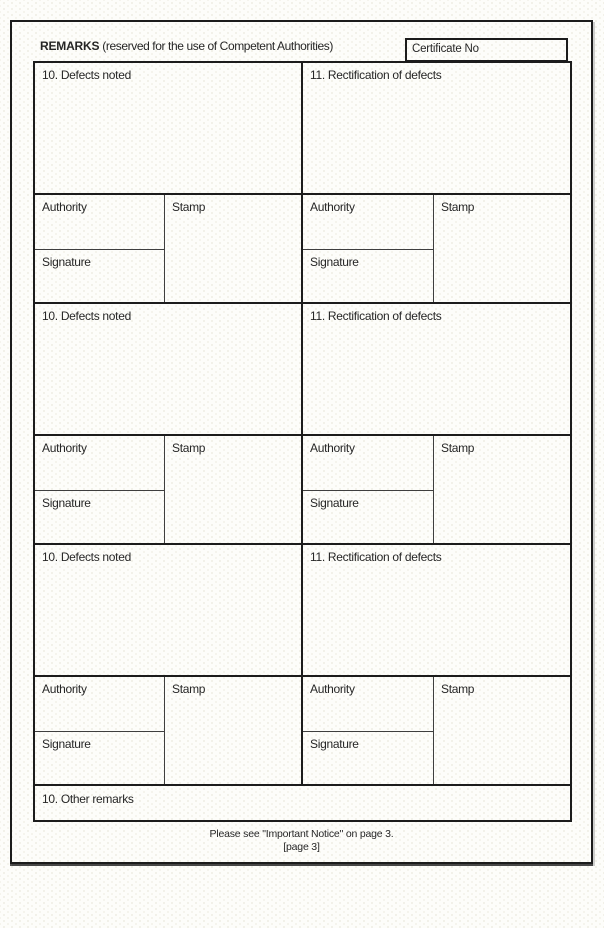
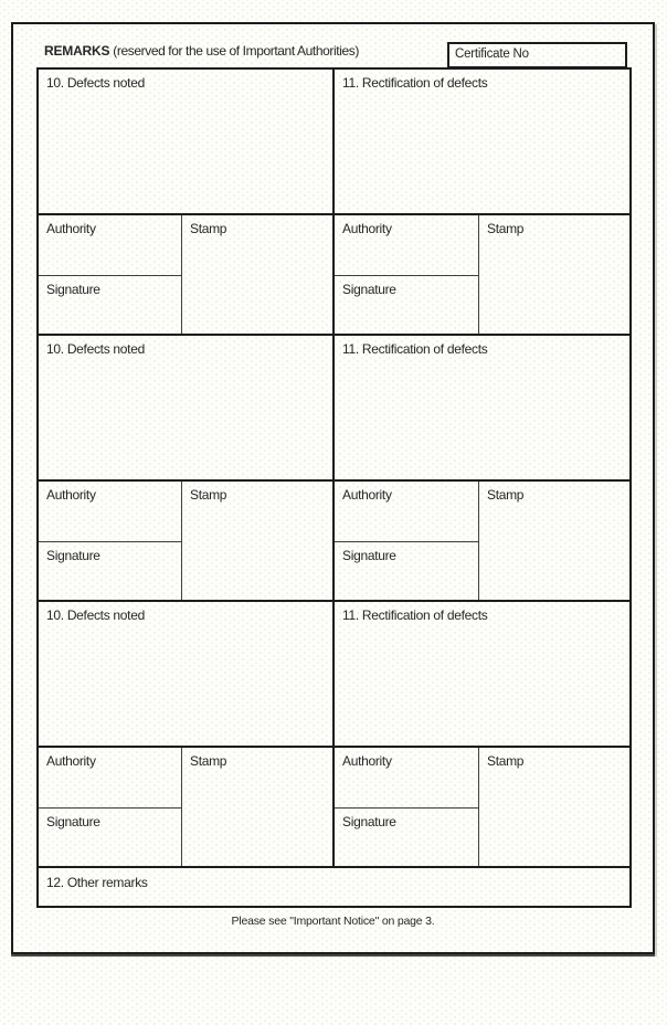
- REMARKS (reserved for the use of Competent Authorities)
+ REMARKS (reserved for the use of Important Authorities)
  Certificate No
  10. Defects noted
  11. Rectification of defects
  Authority
  Stamp
  Authority
  Stamp
  Signature
  Signature
  10. Defects noted
  11. Rectification of defects
  Authority
  Stamp
  Authority
  Stamp
  Signature
  Signature
  10. Defects noted
  11. Rectification of defects
  Authority
  Stamp
  Authority
  Stamp
  Signature
  Signature
- 10. Other remarks
+ 12. Other remarks
  Please see "Important Notice" on page 3.
- [page 3]
